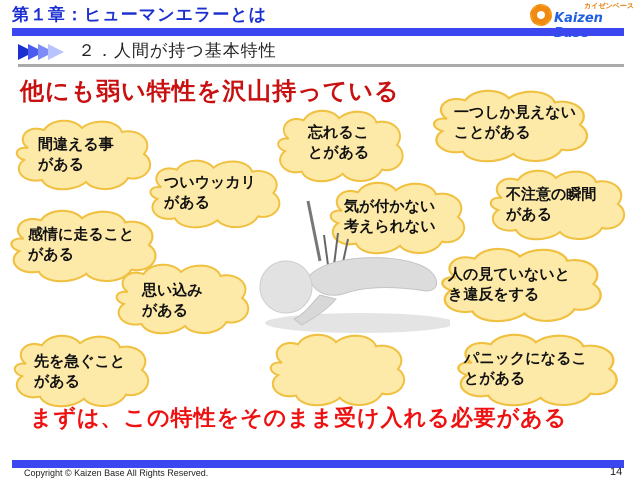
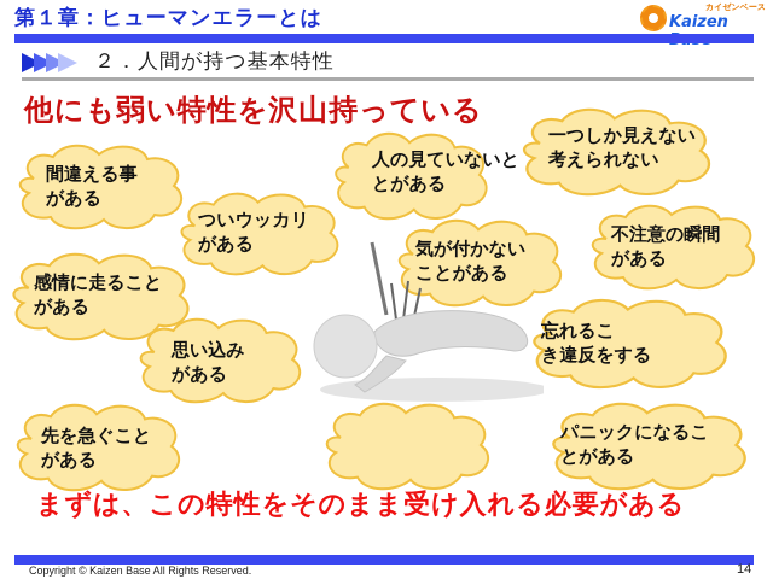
  第１章：ヒューマンエラーとは
  カイゼンベース
  ２．人間が持つ基本特性
  他にも弱い特性を沢山持っている
  間違える事
  がある
  ついウッカリ
  がある
- 忘れるこ
+ 人の見ていないと
  とがある
  一つしか見えない
- ことがある
+ 考えられない
  気が付かない
- 考えられない
+ ことがある
  不注意の瞬間
  がある
  感情に走ること
  がある
  思い込み
  がある
- 人の見ていないと
+ 忘れるこ
  き違反をする
  先を急ぐこと
  がある
  パニックになるこ
  とがある
  まずは、この特性をそのまま受け入れる必要がある
  Copyright © Kaizen Base All Rights Reserved.
  14
